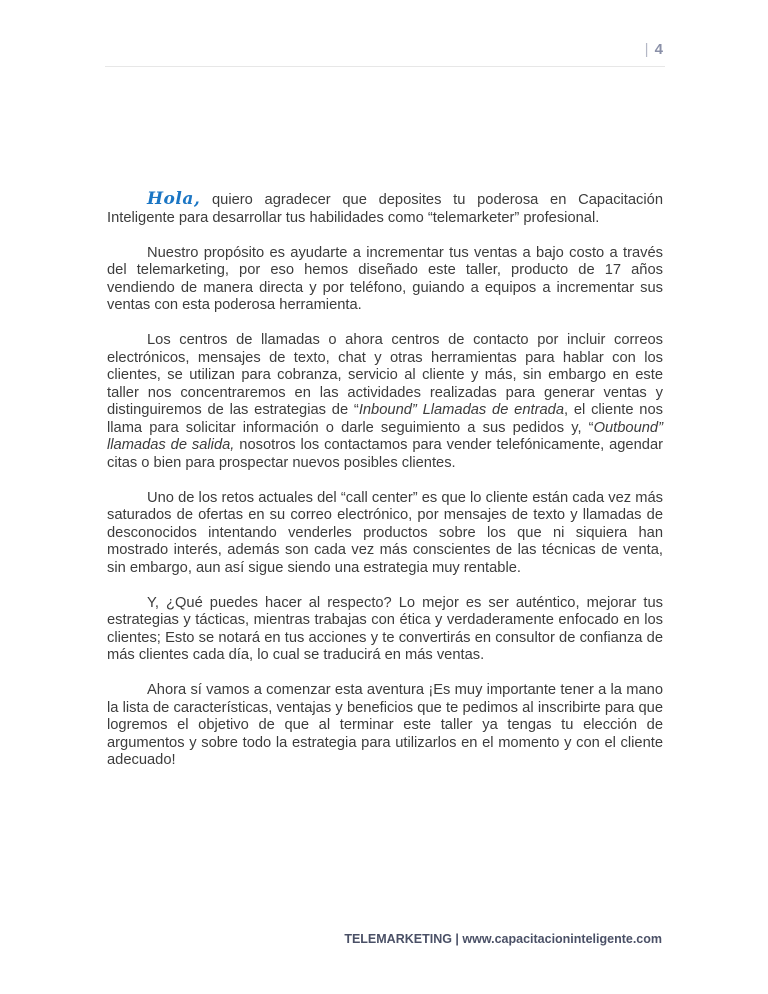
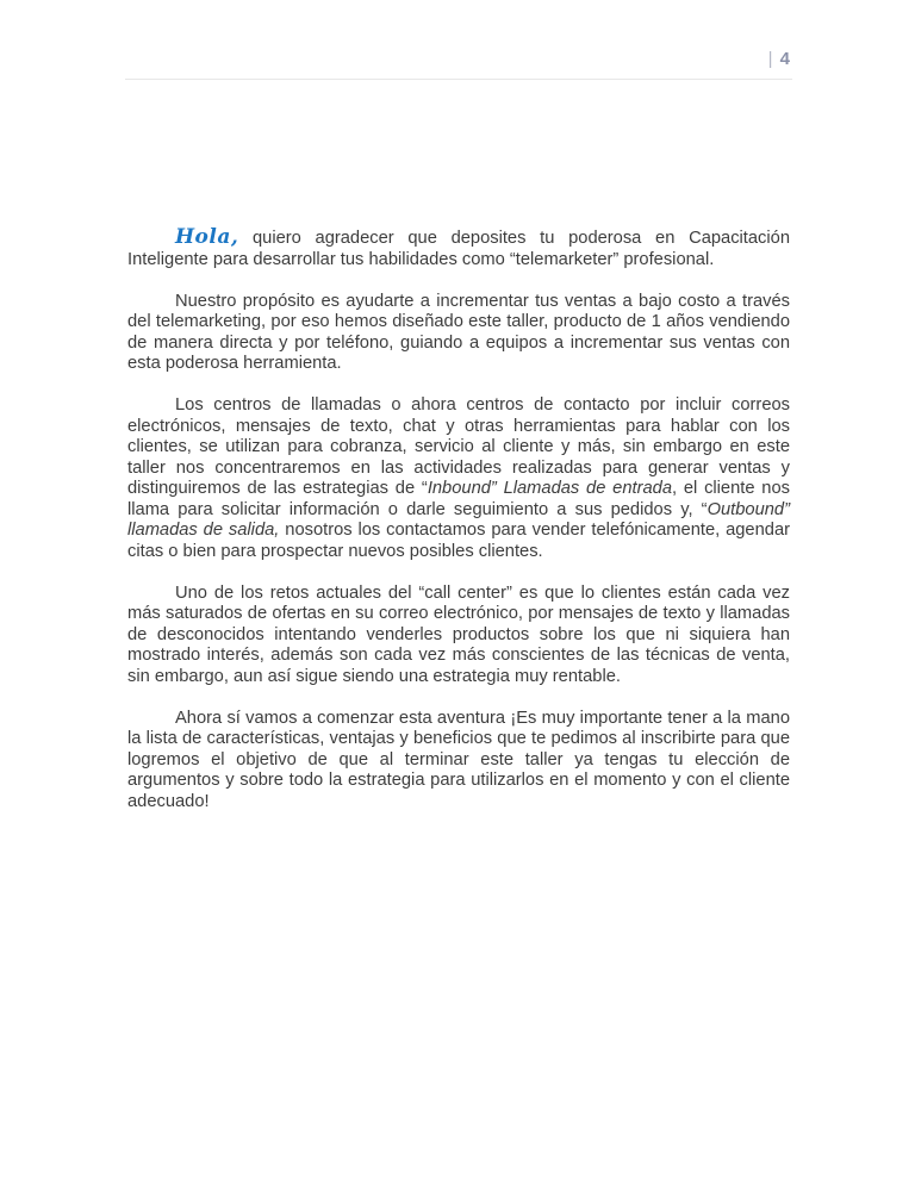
  | 4
  Hola, quiero agradecer que deposites tu poderosa en Capacitación Inteligente para desarrollar tus habilidades como “telemarketer” profesional.
- Nuestro propósito es ayudarte a incrementar tus ventas a bajo costo a través del telemarketing, por eso hemos diseñado este taller, producto de 17 años vendiendo de manera directa y por teléfono, guiando a equipos a incrementar sus ventas con esta poderosa herramienta.
+ Nuestro propósito es ayudarte a incrementar tus ventas a bajo costo a través del telemarketing, por eso hemos diseñado este taller, producto de 1 años vendiendo de manera directa y por teléfono, guiando a equipos a incrementar sus ventas con esta poderosa herramienta.
  Los centros de llamadas o ahora centros de contacto por incluir correos electrónicos, mensajes de texto, chat y otras herramientas para hablar con los clientes, se utilizan para cobranza, servicio al cliente y más, sin embargo en este taller nos concentraremos en las actividades realizadas para generar ventas y distinguiremos de las estrategias de “Inbound” Llamadas de entrada, el cliente nos llama para solicitar información o darle seguimiento a sus pedidos y, “Outbound” llamadas de salida, nosotros los contactamos para vender telefónicamente, agendar citas o bien para prospectar nuevos posibles clientes.
- Uno de los retos actuales del “call center” es que lo cliente están cada vez más saturados de ofertas en su correo electrónico, por mensajes de texto y llamadas de desconocidos intentando venderles productos sobre los que ni siquiera han mostrado interés, además son cada vez más conscientes de las técnicas de venta, sin embargo, aun así sigue siendo una estrategia muy rentable.
+ Uno de los retos actuales del “call center” es que lo clientes están cada vez más saturados de ofertas en su correo electrónico, por mensajes de texto y llamadas de desconocidos intentando venderles productos sobre los que ni siquiera han mostrado interés, además son cada vez más conscientes de las técnicas de venta, sin embargo, aun así sigue siendo una estrategia muy rentable.
- Y, ¿Qué puedes hacer al respecto? Lo mejor es ser auténtico, mejorar tus estrategias y tácticas, mientras trabajas con ética y verdaderamente enfocado en los clientes; Esto se notará en tus acciones y te convertirás en consultor de confianza de más clientes cada día, lo cual se traducirá en más ventas.
  Ahora sí vamos a comenzar esta aventura ¡Es muy importante tener a la mano la lista de características, ventajas y beneficios que te pedimos al inscribirte para que logremos el objetivo de que al terminar este taller ya tengas tu elección de argumentos y sobre todo la estrategia para utilizarlos en el momento y con el cliente adecuado!
- TELEMARKETING | www.capacitacioninteligente.com
